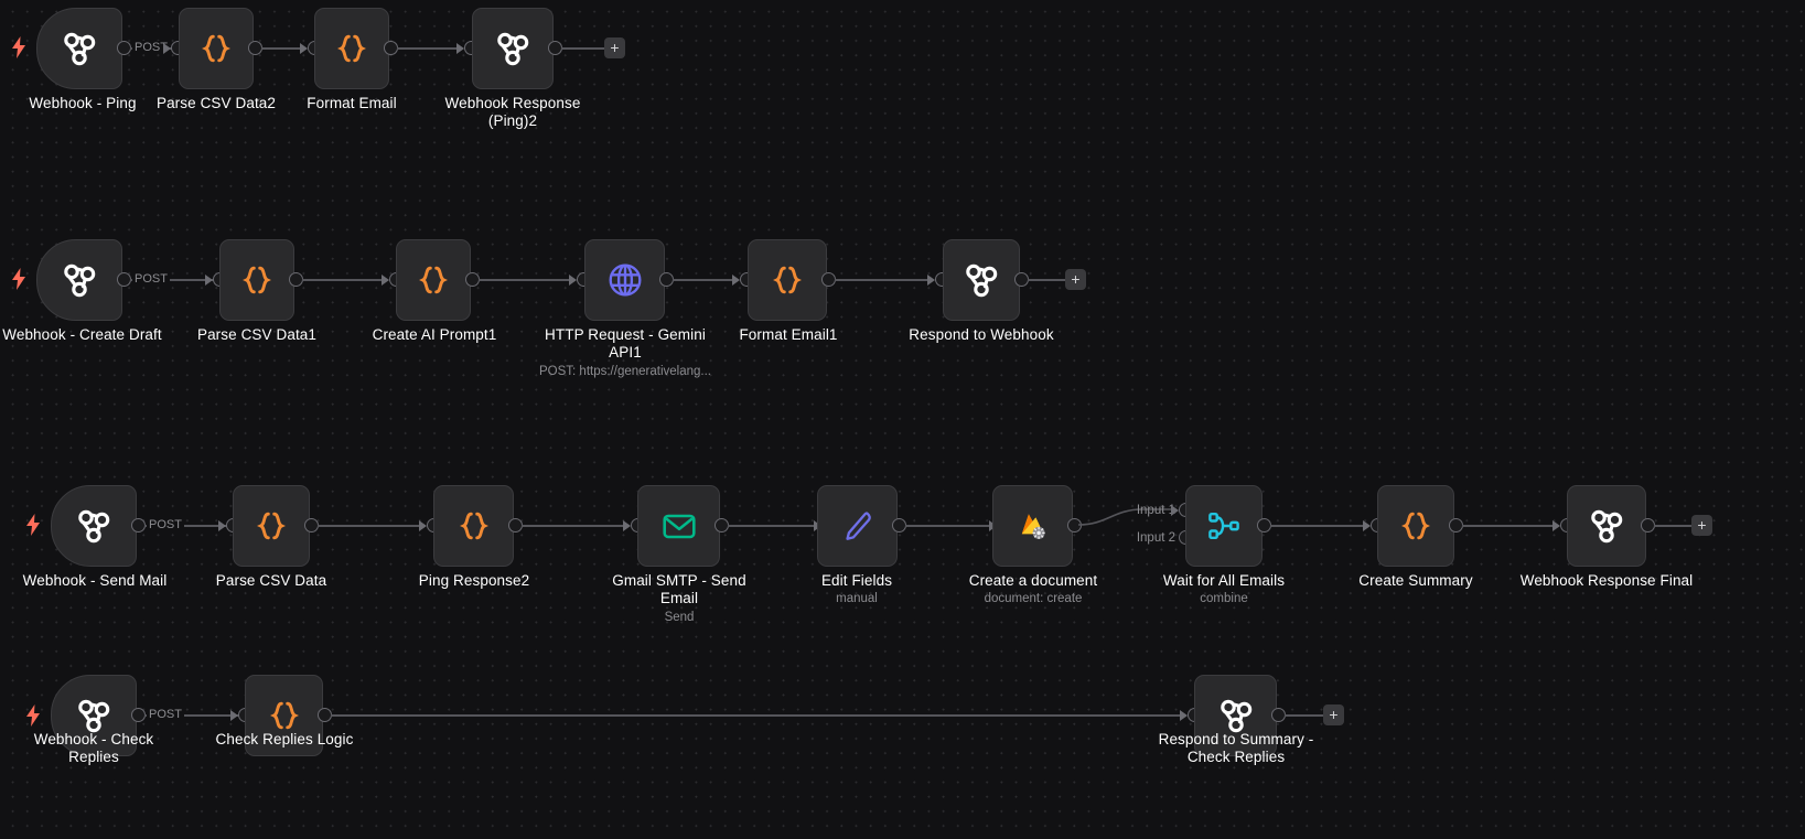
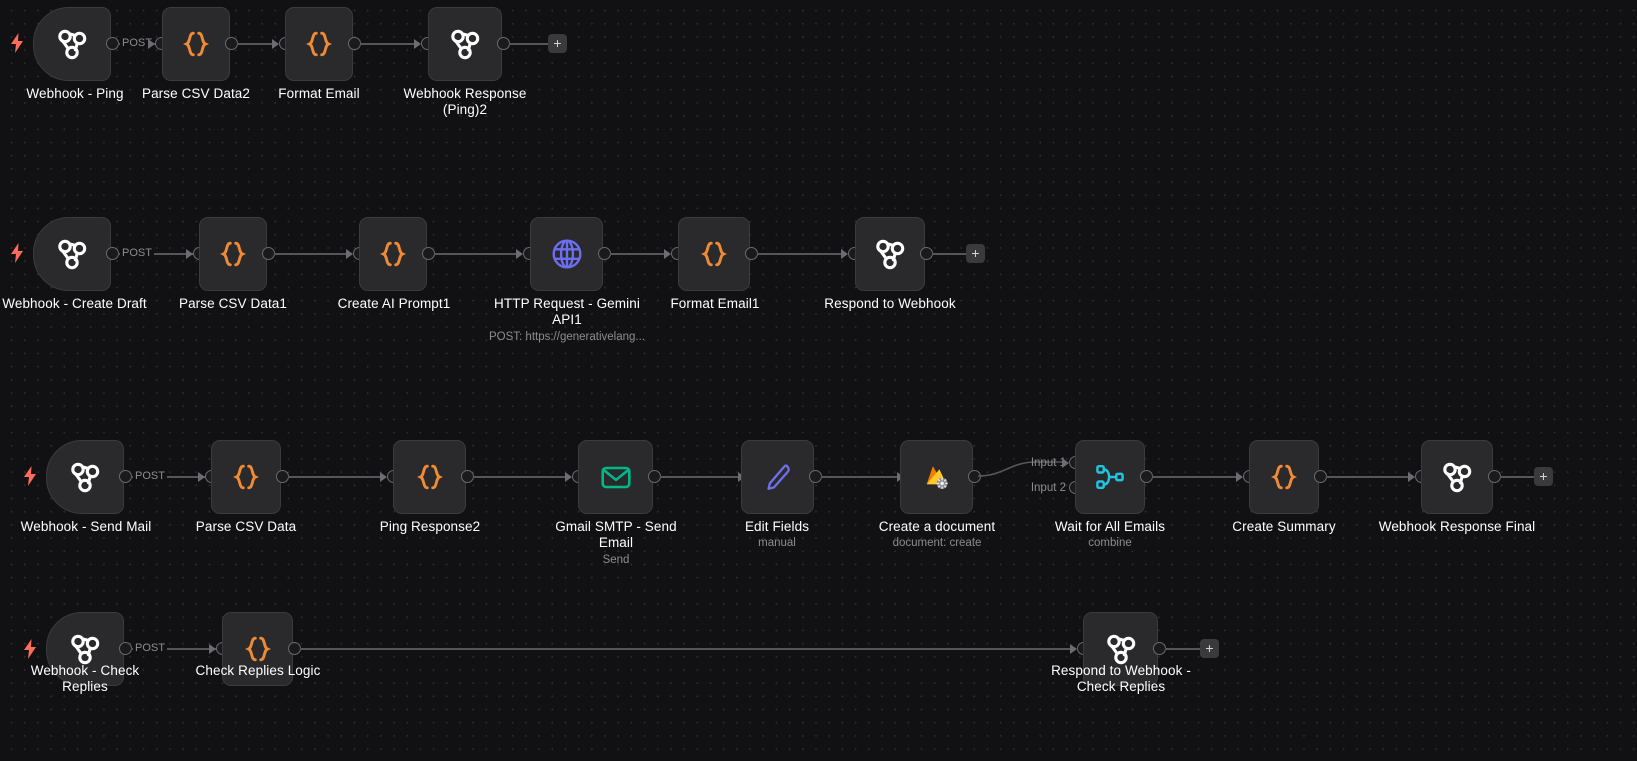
  POST
  +
  Webhook - Ping
  Parse CSV Data2
  Format Email
  Webhook Response (Ping)2
  POST
  +
  Webhook - Create Draft
  Parse CSV Data1
  Create AI Prompt1
  HTTP Request - Gemini API1
  POST: https://generativelang...
  Format Email1
  Respond to Webhook
  POST
  Input 1
  Input 2
  +
  Webhook - Send Mail
  Parse CSV Data
  Ping Response2
  Gmail SMTP - Send Email
  Send
  Edit Fields
  manual
  Create a document
  document: create
  Wait for All Emails
  combine
  Create Summary
  Webhook Response Final
  POST
  +
  Webhook - Check Replies
  Check Replies Logic
- Respond to Summary - Check Replies
+ Respond to Webhook - Check Replies
